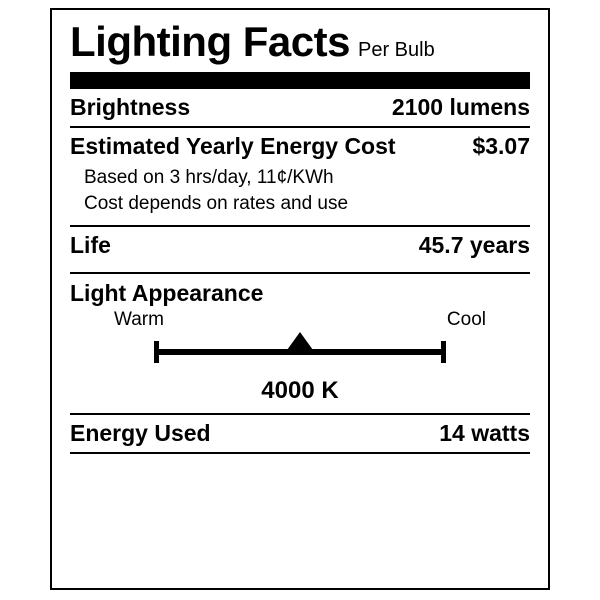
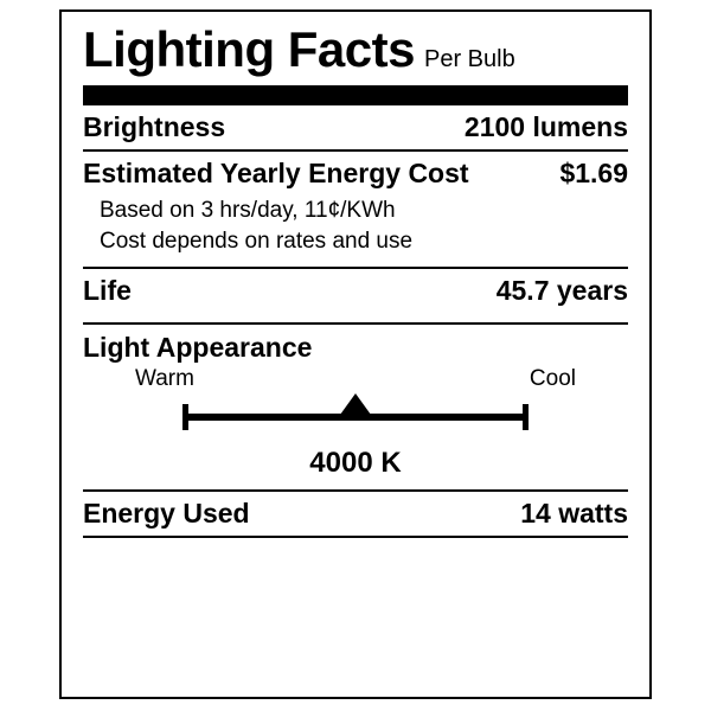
  Lighting Facts
  Per Bulb
  Brightness
  2100 lumens
  Estimated Yearly Energy Cost
- $3.07
+ $1.69
  Based on 3 hrs/day, 11¢/KWh
  Cost depends on rates and use
  Life
  45.7 years
  Light Appearance
  Warm
  Cool
  4000 K
  Energy Used
  14 watts
